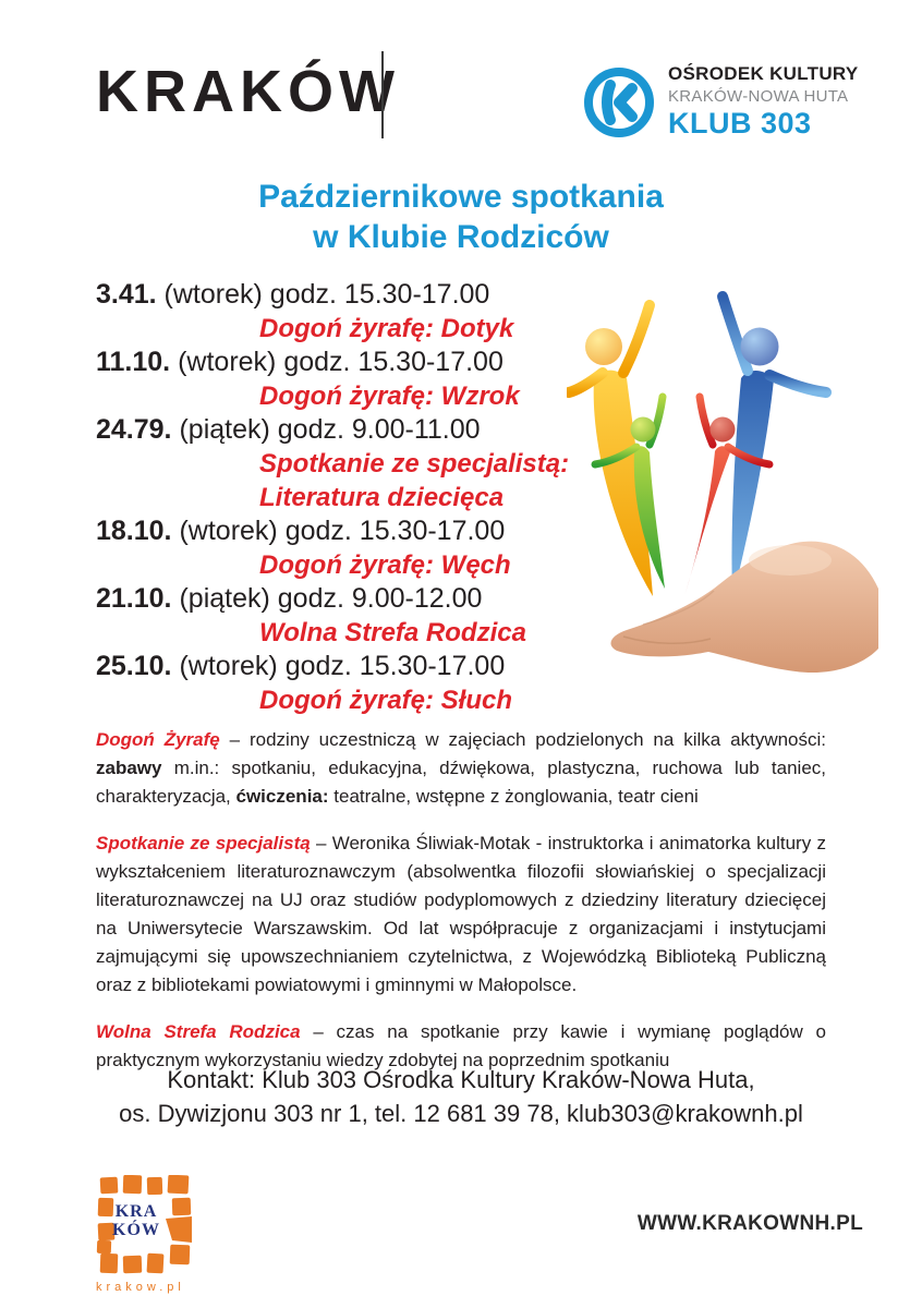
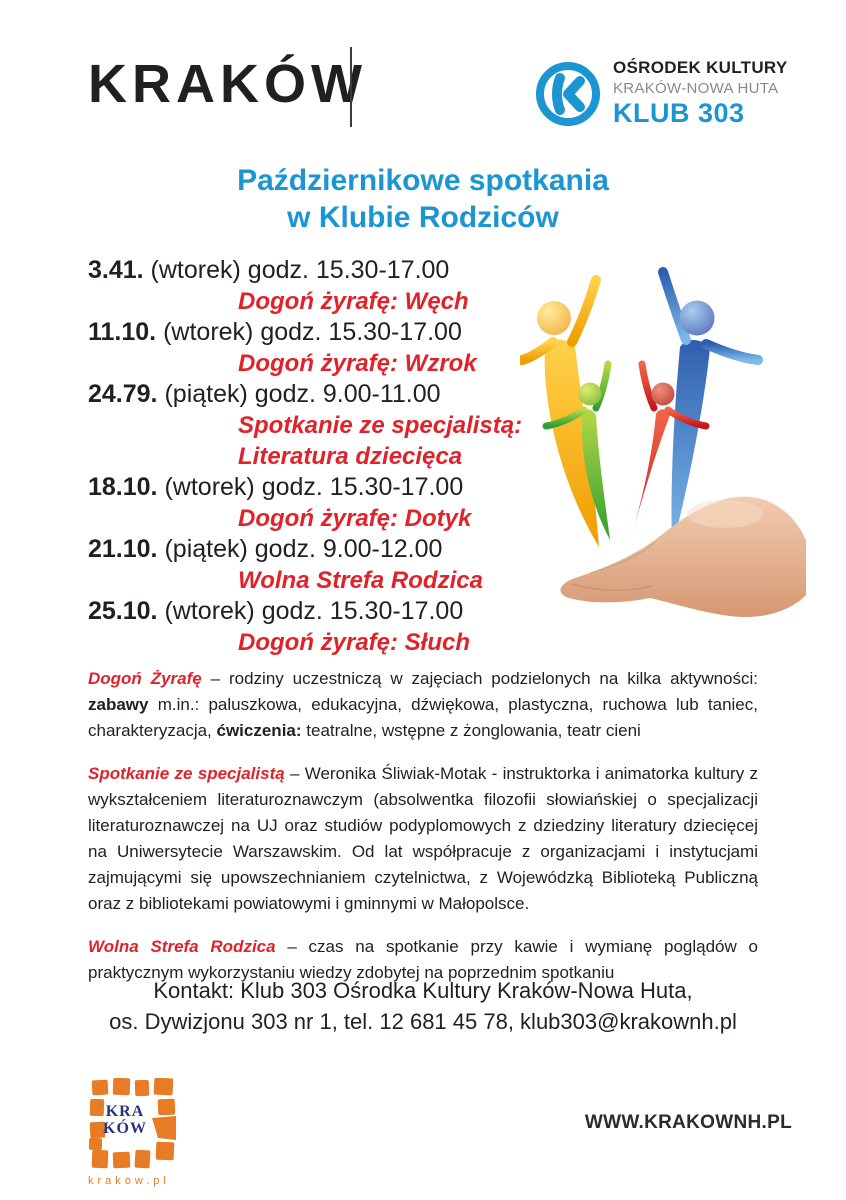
  KRAKÓW
  OŚRODEK KULTURY
  KRAKÓW-NOWA HUTA
  KLUB 303
  Październikowe spotkania
  w Klubie Rodziców
  3.41. (wtorek) godz. 15.30-17.00
- Dogoń żyrafę: Dotyk
+ Dogoń żyrafę: Węch
  11.10. (wtorek) godz. 15.30-17.00
  Dogoń żyrafę: Wzrok
  24.79. (piątek) godz. 9.00-11.00
  Spotkanie ze specjalistą:
  Literatura dziecięca
  18.10. (wtorek) godz. 15.30-17.00
- Dogoń żyrafę: Węch
+ Dogoń żyrafę: Dotyk
  21.10. (piątek) godz. 9.00-12.00
  Wolna Strefa Rodzica
  25.10. (wtorek) godz. 15.30-17.00
  Dogoń żyrafę: Słuch
- Dogoń Żyrafę – rodziny uczestniczą w zajęciach podzielonych na kilka aktywności: zabawy m.in.: spotkaniu, edukacyjna, dźwiękowa, plastyczna, ruchowa lub taniec, charakteryzacja, ćwiczenia: teatralne, wstępne z żonglowania, teatr cieni
+ Dogoń Żyrafę – rodziny uczestniczą w zajęciach podzielonych na kilka aktywności: zabawy m.in.: paluszkowa, edukacyjna, dźwiękowa, plastyczna, ruchowa lub taniec, charakteryzacja, ćwiczenia: teatralne, wstępne z żonglowania, teatr cieni
  Spotkanie ze specjalistą – Weronika Śliwiak-Motak - instruktorka i animatorka kultury z wykształceniem literaturoznawczym (absolwentka filozofii słowiańskiej o specjalizacji literaturoznawczej na UJ oraz studiów podyplomowych z dziedziny literatury dziecięcej na Uniwersytecie Warszawskim. Od lat współpracuje z organizacjami i instytucjami zajmującymi się upowszechnianiem czytelnictwa, z Wojewódzką Biblioteką Publiczną oraz z bibliotekami powiatowymi i gminnymi w Małopolsce.
  Wolna Strefa Rodzica – czas na spotkanie przy kawie i wymianę poglądów o praktycznym wykorzystaniu wiedzy zdobytej na poprzednim spotkaniu
  Kontakt: Klub 303 Ośrodka Kultury Kraków-Nowa Huta,
- os. Dywizjonu 303 nr 1, tel. 12 681 39 78, klub303@krakownh.pl
+ os. Dywizjonu 303 nr 1, tel. 12 681 45 78, klub303@krakownh.pl
  KRA
  KÓW
  krakow.pl
  WWW.KRAKOWNH.PL
